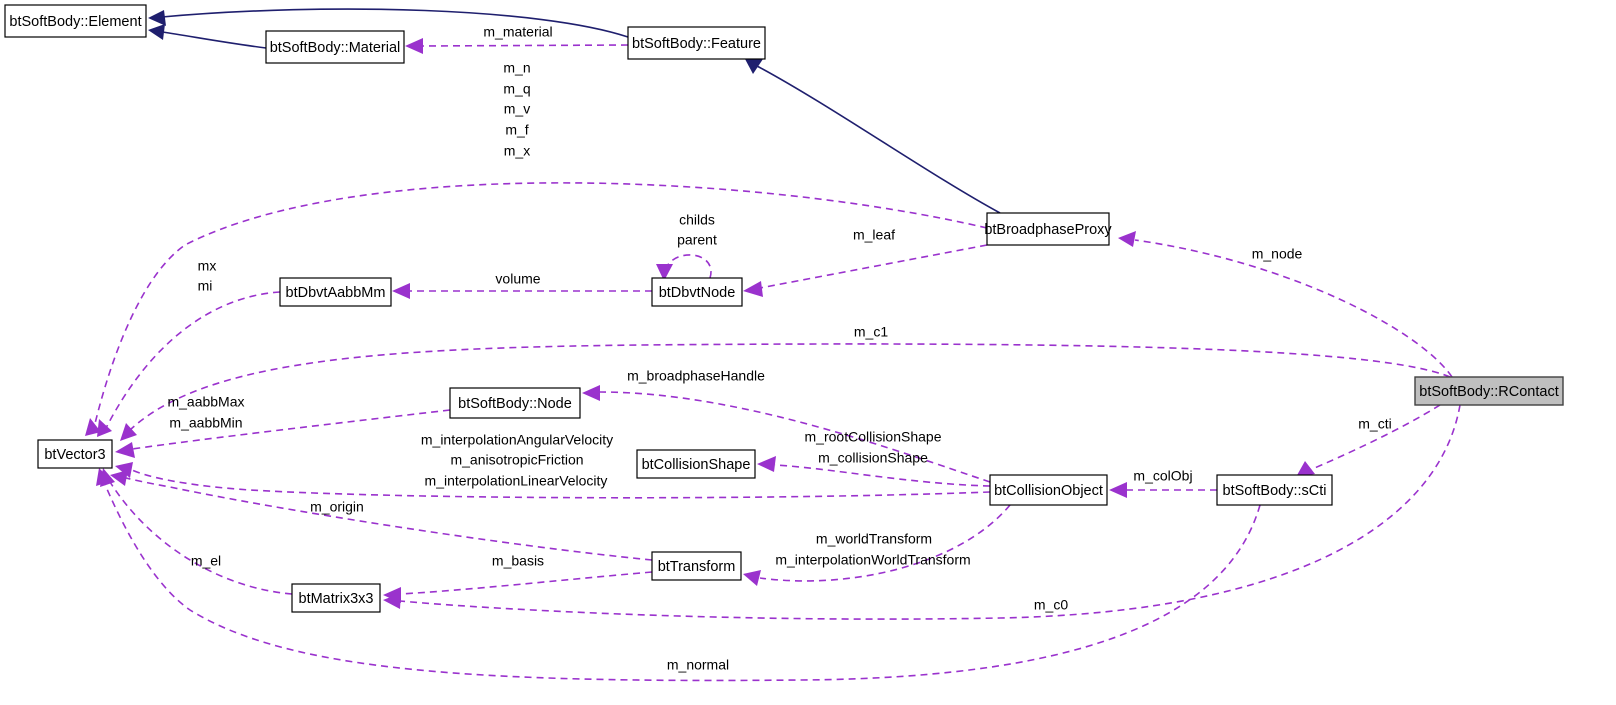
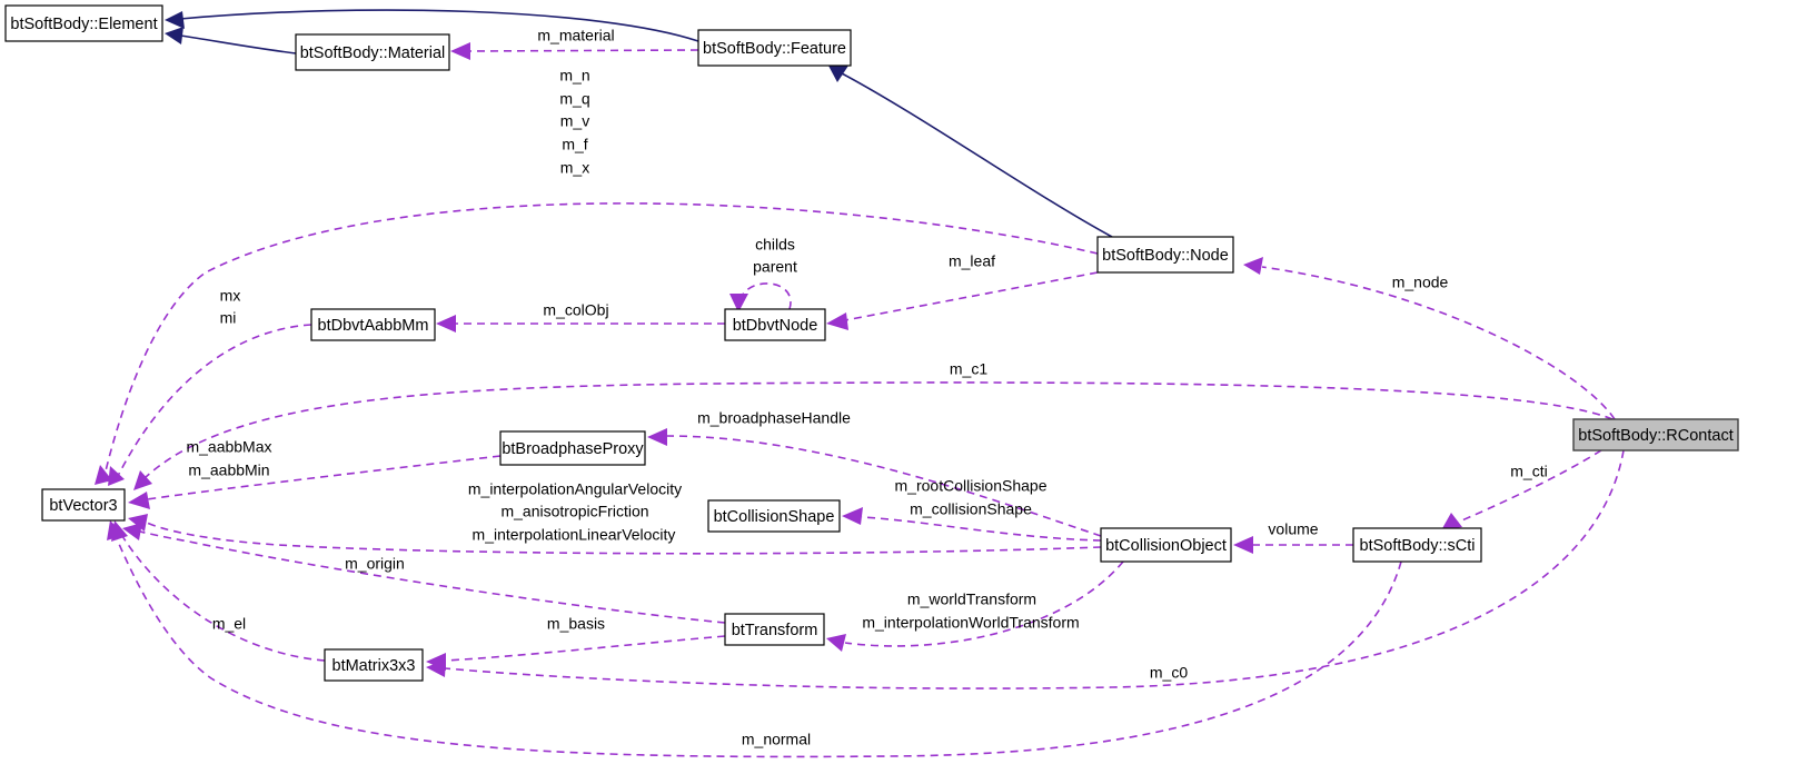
  m_material
  m_n
  m_q
  m_v
  m_f
  m_x
  childs
  parent
  m_leaf
  m_node
  mx
  mi
- volume
+ m_colObj
  m_c1
  m_broadphaseHandle
  m_aabbMax
  m_aabbMin
  m_cti
  m_rootCollisionShape
  m_interpolationAngularVelocity
  m_collisionShape
  m_anisotropicFriction
- m_colObj
+ volume
  m_interpolationLinearVelocity
  m_origin
  m_worldTransform
  m_interpolationWorldTransform
  m_el
  m_basis
  m_c0
  m_normal
  btSoftBody::Element
  btSoftBody::Material
  btSoftBody::Feature
- btBroadphaseProxy
+ btSoftBody::Node
  btDbvtAabbMm
  btDbvtNode
  btSoftBody::RContact
- btSoftBody::Node
+ btBroadphaseProxy
  btVector3
  btCollisionShape
  btCollisionObject
  btSoftBody::sCti
  btTransform
  btMatrix3x3
